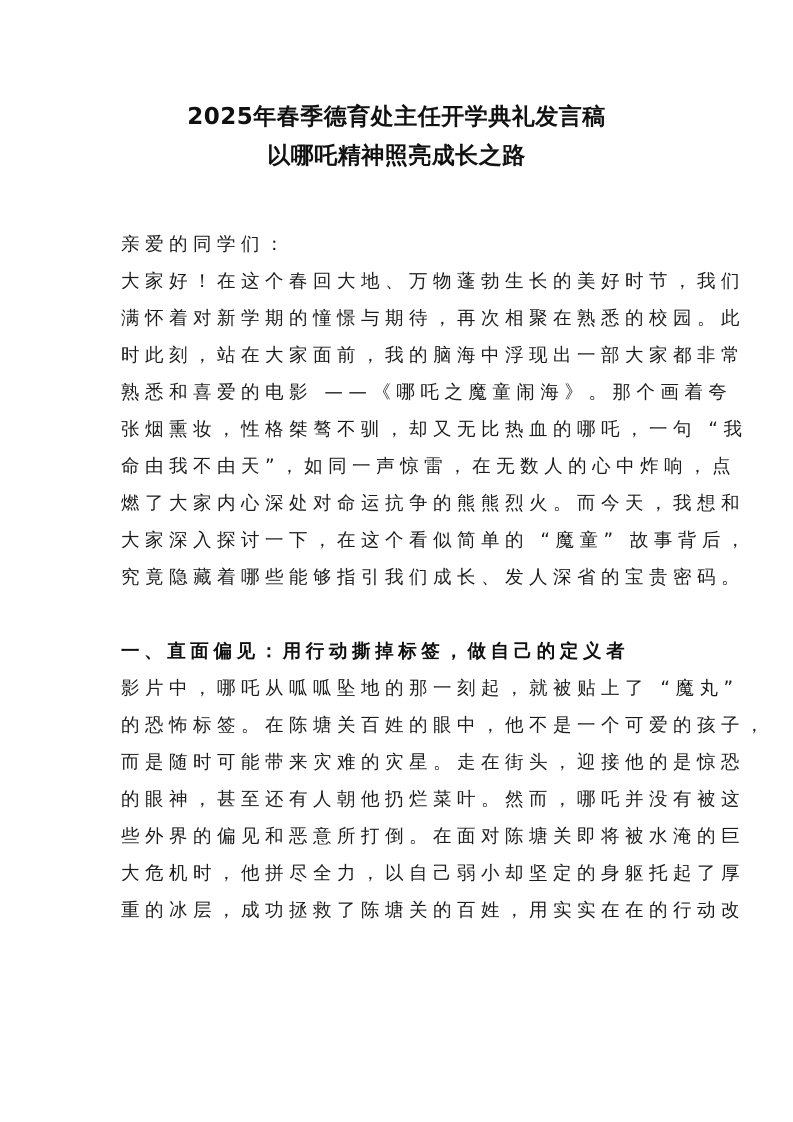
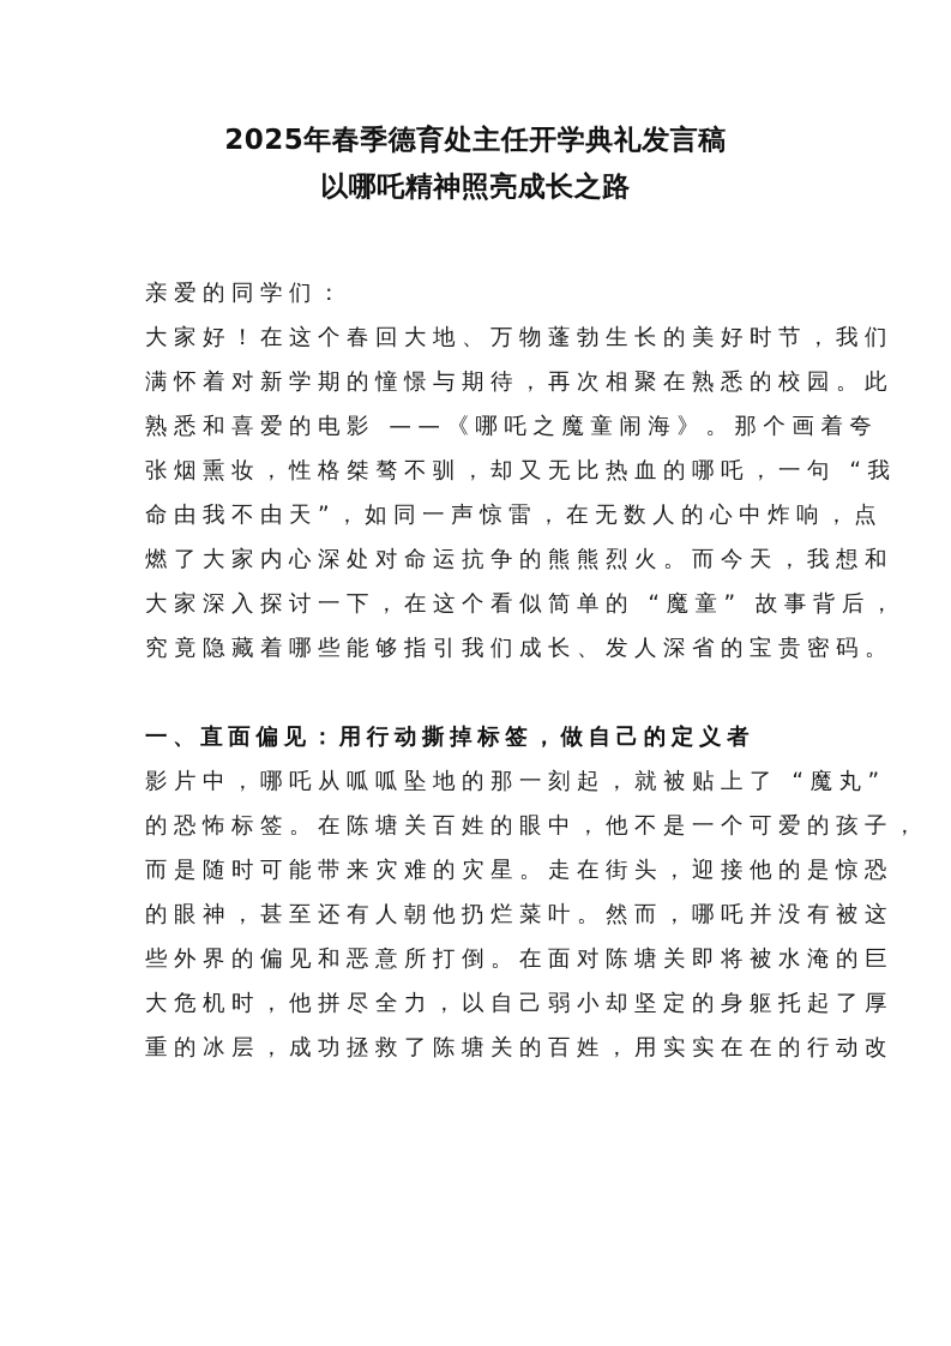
  2025年春季德育处主任开学典礼发言稿
  以哪吒精神照亮成长之路
  亲爱的同学们：
  大家好！在这个春回大地、万物蓬勃生长的美好时节，我们
  满怀着对新学期的憧憬与期待，再次相聚在熟悉的校园。此
- 时此刻，站在大家面前，我的脑海中浮现出一部大家都非常
  熟悉和喜爱的电影 ——《哪吒之魔童闹海》。那个画着夸
  张烟熏妆，性格桀骜不驯，却又无比热血的哪吒，一句 “我
  命由我不由天”，如同一声惊雷，在无数人的心中炸响，点
  燃了大家内心深处对命运抗争的熊熊烈火。而今天，我想和
  大家深入探讨一下，在这个看似简单的 “魔童” 故事背后，
  究竟隐藏着哪些能够指引我们成长、发人深省的宝贵密码。
  一、直面偏见：用行动撕掉标签，做自己的定义者
  影片中，哪吒从呱呱坠地的那一刻起，就被贴上了 “魔丸”
  的恐怖标签。在陈塘关百姓的眼中，他不是一个可爱的孩子，
  而是随时可能带来灾难的灾星。走在街头，迎接他的是惊恐
  的眼神，甚至还有人朝他扔烂菜叶。然而，哪吒并没有被这
  些外界的偏见和恶意所打倒。在面对陈塘关即将被水淹的巨
  大危机时，他拼尽全力，以自己弱小却坚定的身躯托起了厚
  重的冰层，成功拯救了陈塘关的百姓，用实实在在的行动改
